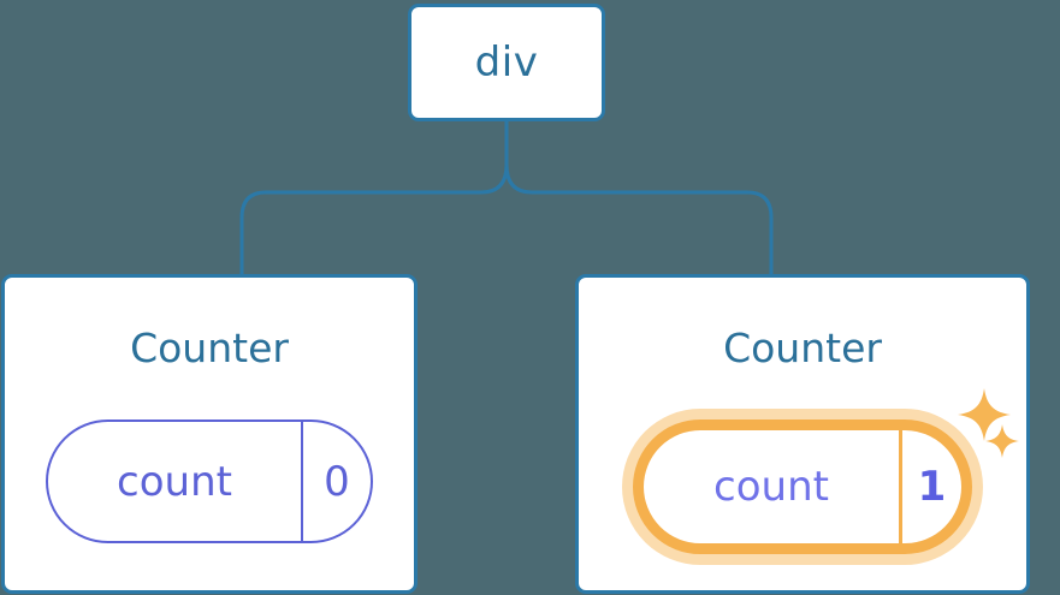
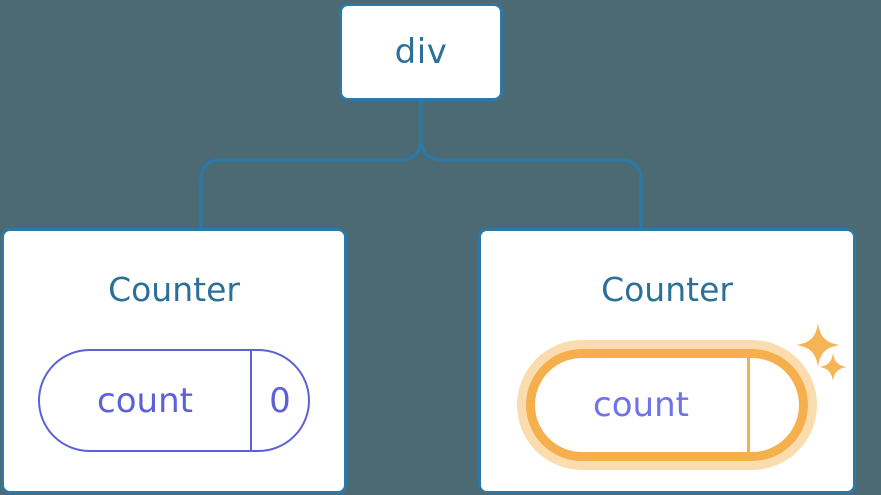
  div
  Counter
  count
  0
  Counter
  count
- 1
